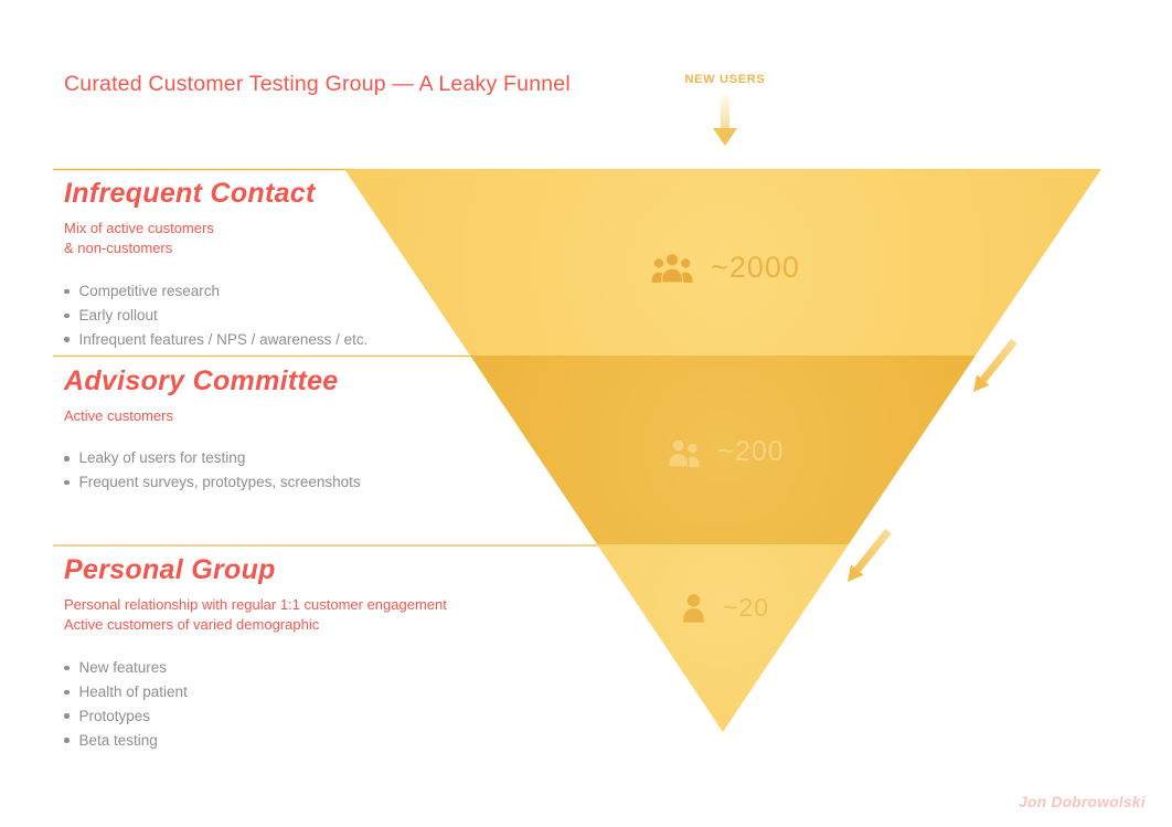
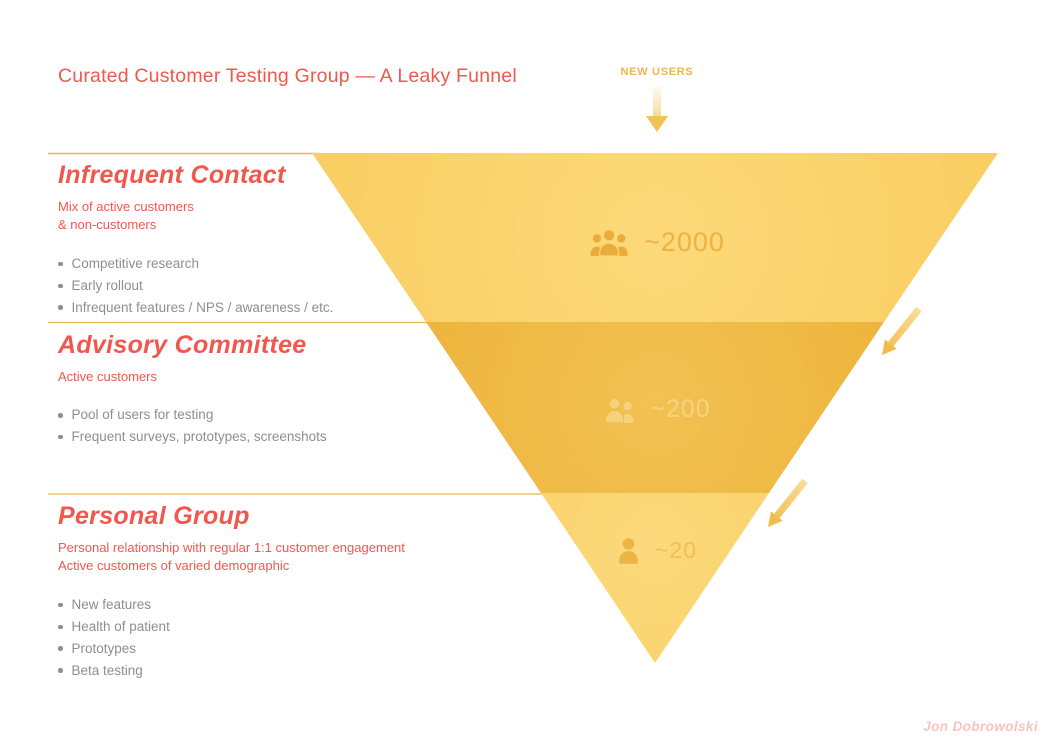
  Curated Customer Testing Group — A Leaky Funnel
  NEW USERS
  ~2000
  ~200
  ~20
  Infrequent Contact
  Mix of active customers
  & non-customers
  Competitive research
  Early rollout
  Infrequent features / NPS / awareness / etc.
  Advisory Committee
  Active customers
- Leaky of users for testing
+ Pool of users for testing
  Frequent surveys, prototypes, screenshots
  Personal Group
  Personal relationship with regular 1:1 customer engagement
  Active customers of varied demographic
  New features
  Health of patient
  Prototypes
  Beta testing
  Jon Dobrowolski
